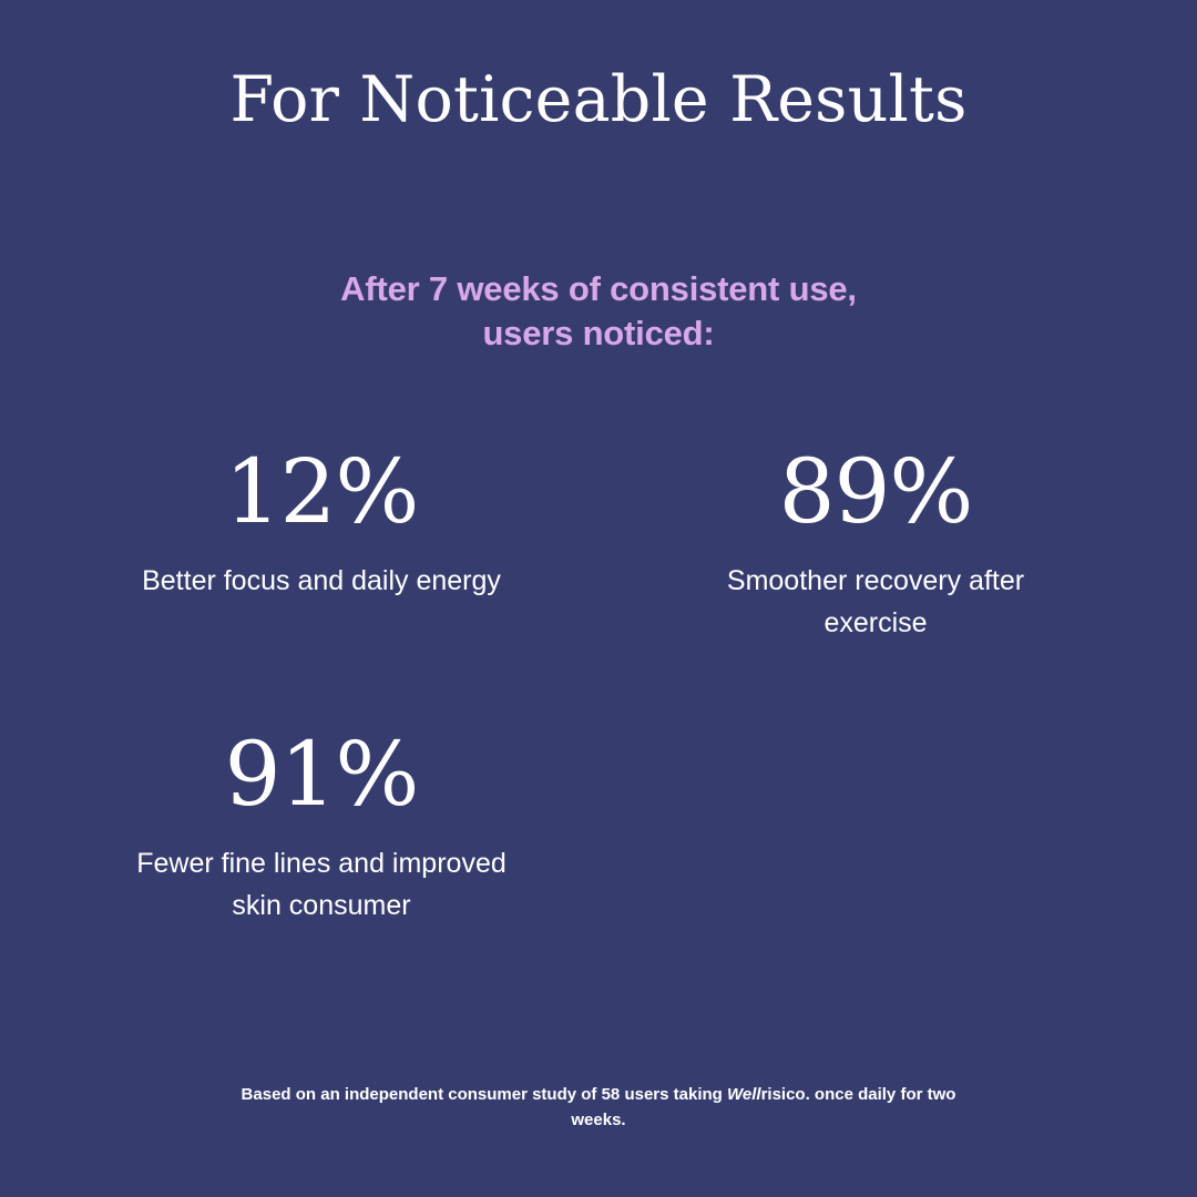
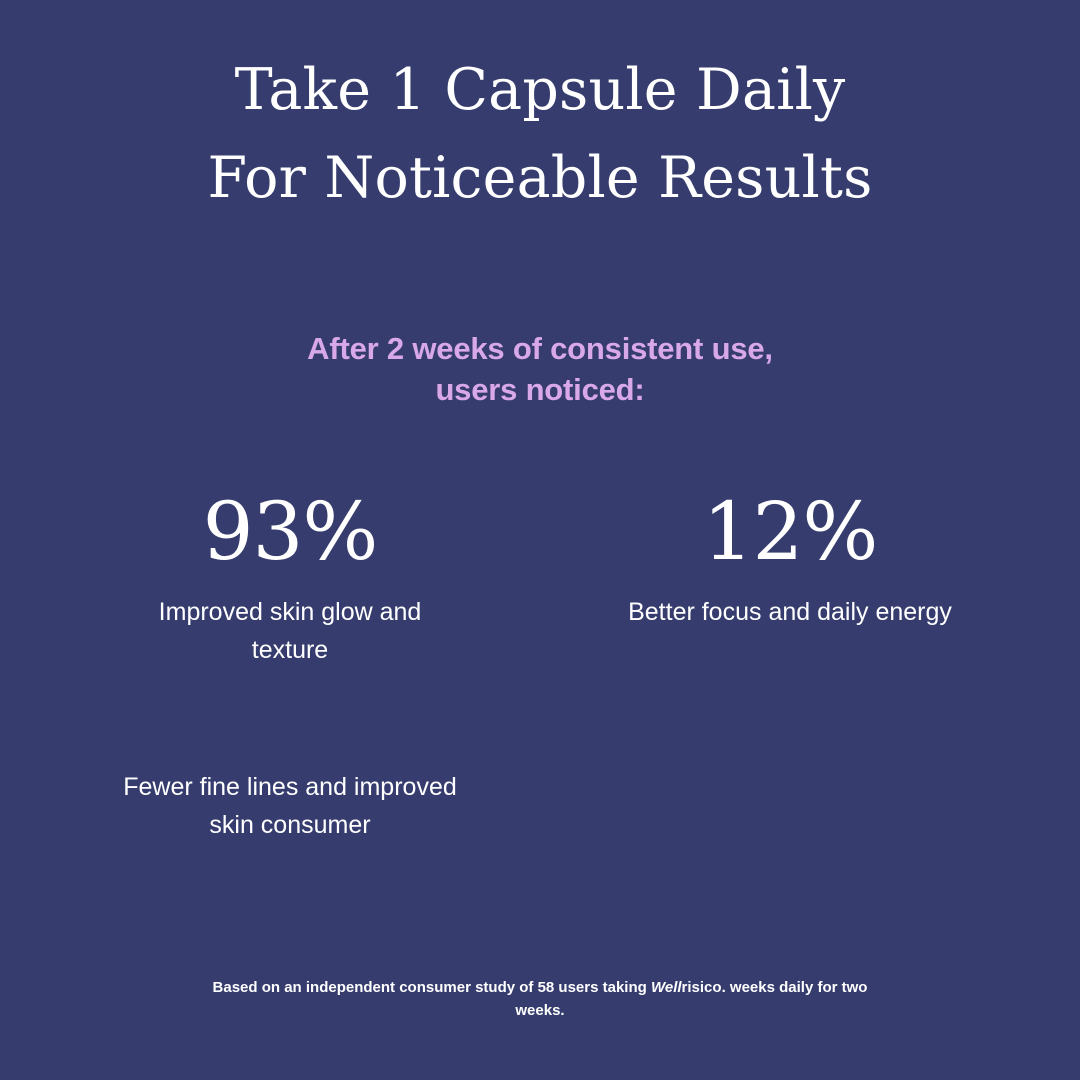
+ Take 1 Capsule Daily
  For Noticeable Results
- After 7 weeks of consistent use,
+ After 2 weeks of consistent use,
  users noticed:
+ 93%
+ Improved skin glow and texture
  12%
  Better focus and daily energy
- 89%
- Smoother recovery after exercise
- 91%
  Fewer fine lines and improved skin consumer
- Based on an independent consumer study of 58 users taking Wellrisico. once daily for two weeks.
+ Based on an independent consumer study of 58 users taking Wellrisico. weeks daily for two weeks.
